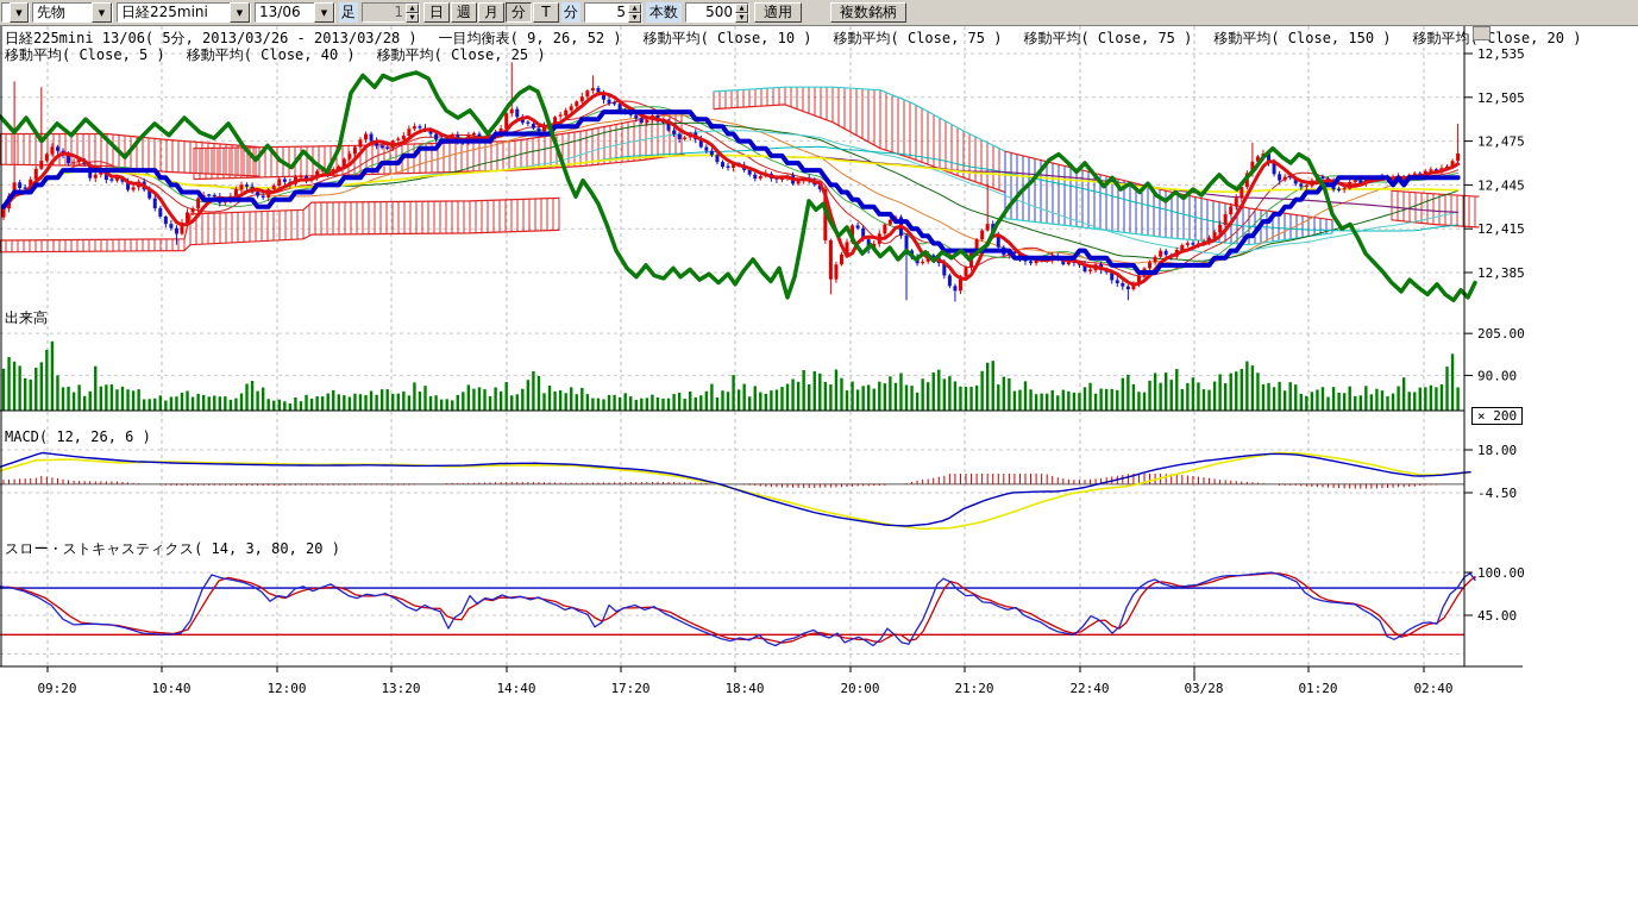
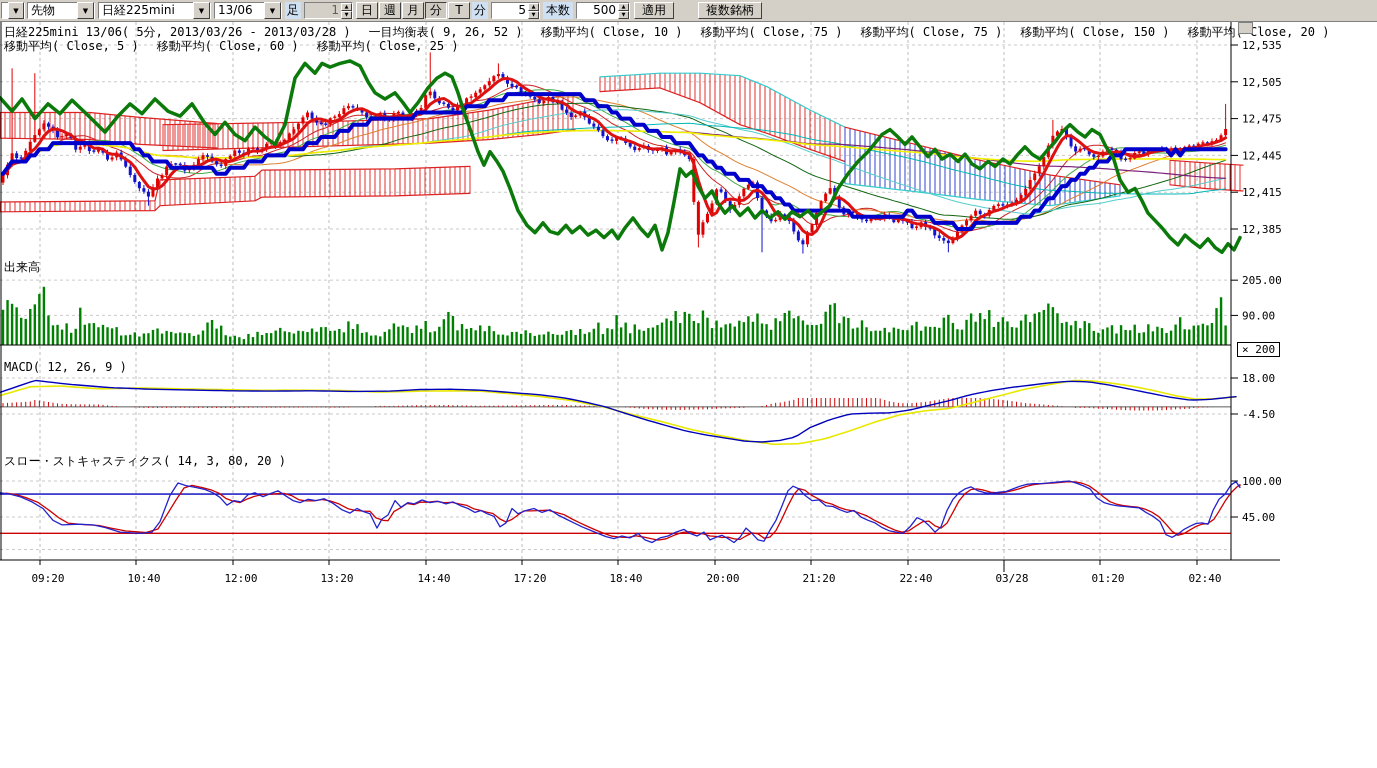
  ▼
  先物
  ▼
  日経225mini
  ▼
  13/06
  ▼
  足
  1
  日
  週
  月
  分
  T
  分
  5
  本数
  500
  適用
  複数銘柄
  12,535
  12,505
  12,475
  12,445
  12,415
  12,385
  205.00
  90.00
  18.00
  -4.50
  100.00
  45.00
  09:20
  10:40
  12:00
  13:20
  14:40
  17:20
  18:40
  20:00
  21:20
  22:40
  03/28
  01:20
  02:40
  日経225mini 13/06( 5分, 2013/03/26 - 2013/03/28 )
  一目均衡表( 9, 26, 52 )
  移動平均( Close, 10 )
  移動平均( Close, 75 )
  移動平均( Close, 75 )
  移動平均( Close, 150 )
  移動平均 Close, 20 )
  移動平均( Close, 5 )
- 移動平均( Close, 40 )
+ 移動平均( Close, 60 )
  移動平均( Close, 25 )
  出来高
- MACD( 12, 26, 6 )
+ MACD( 12, 26, 9 )
  スロー・ストキャスティクス( 14, 3, 80, 20 )
  × 200
